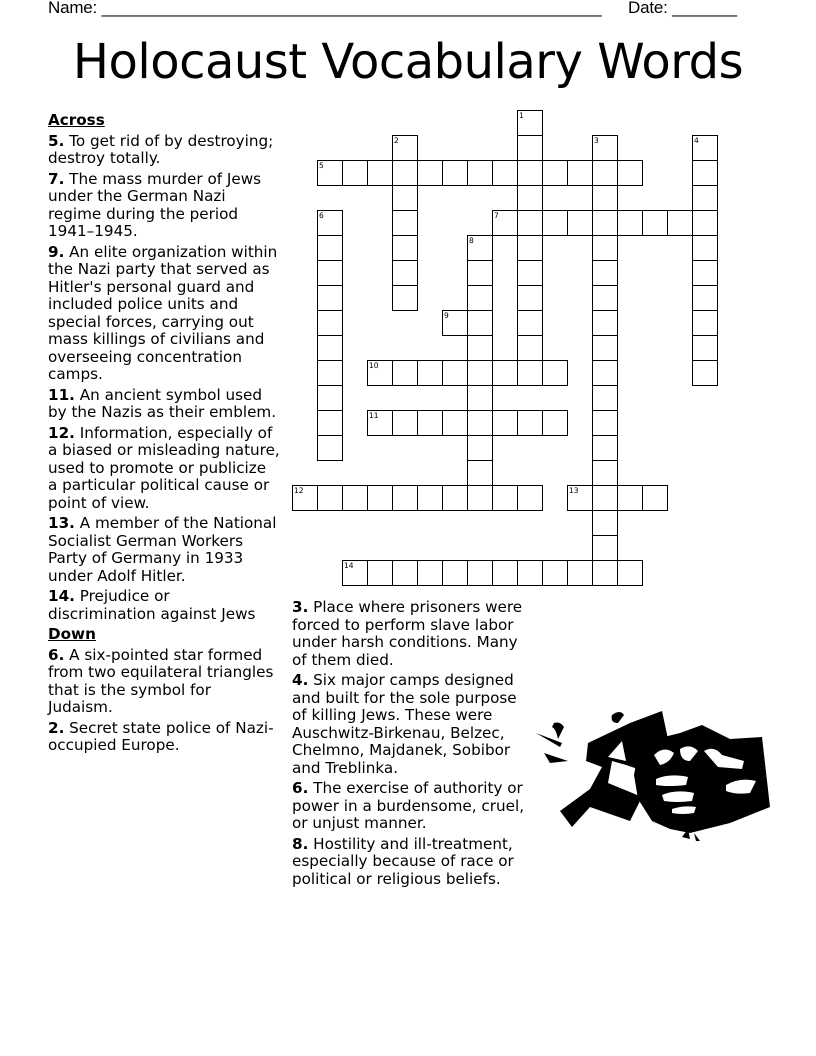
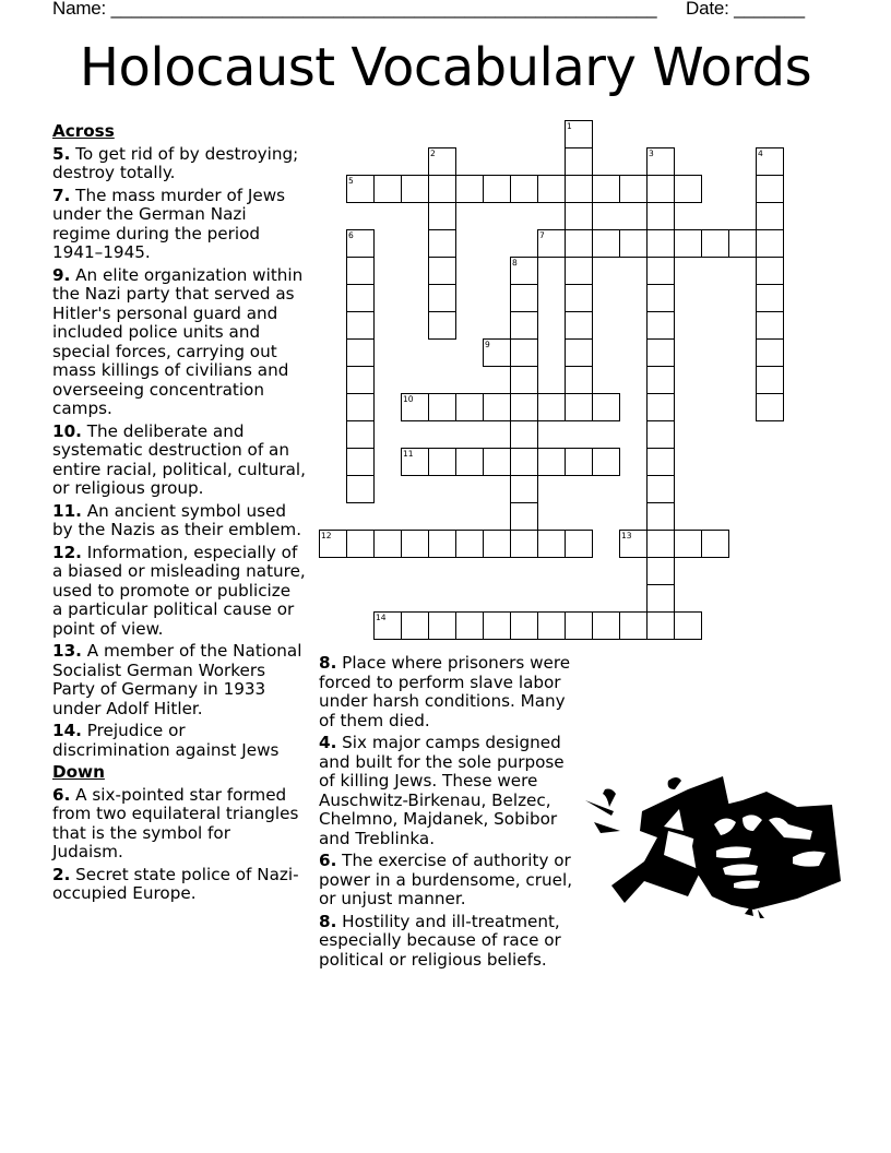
  Name: ______________________________________________________
  Date: _______
  Holocaust Vocabulary Words
  Across
  5. To get rid of by destroying; destroy totally.
  7. The mass murder of Jews under the German Nazi regime during the period 1941–1945.
  9. An elite organization within the Nazi party that served as Hitler's personal guard and included police units and special forces, carrying out mass killings of civilians and overseeing concentration camps.
+ 10. The deliberate and systematic destruction of an entire racial, political, cultural, or religious group.
  11. An ancient symbol used by the Nazis as their emblem.
  12. Information, especially of a biased or misleading nature, used to promote or publicize a particular political cause or point of view.
  13. A member of the National Socialist German Workers Party of Germany in 1933 under Adolf Hitler.
  14. Prejudice or discrimination against Jews
  Down
  6. A six-pointed star formed from two equilateral triangles that is the symbol for Judaism.
  2. Secret state police of Nazi-occupied Europe.
- 3. Place where prisoners were forced to perform slave labor under harsh conditions. Many of them died.
+ 8. Place where prisoners were forced to perform slave labor under harsh conditions. Many of them died.
  4. Six major camps designed and built for the sole purpose of killing Jews. These were Auschwitz-Birkenau, Belzec, Chelmno, Majdanek, Sobibor and Treblinka.
  6. The exercise of authority or power in a burdensome, cruel, or unjust manner.
  8. Hostility and ill-treatment, especially because of race or political or religious beliefs.
  1
  2
  3
  4
  5
  6
  7
  8
  9
  10
  11
  12
  13
  14
